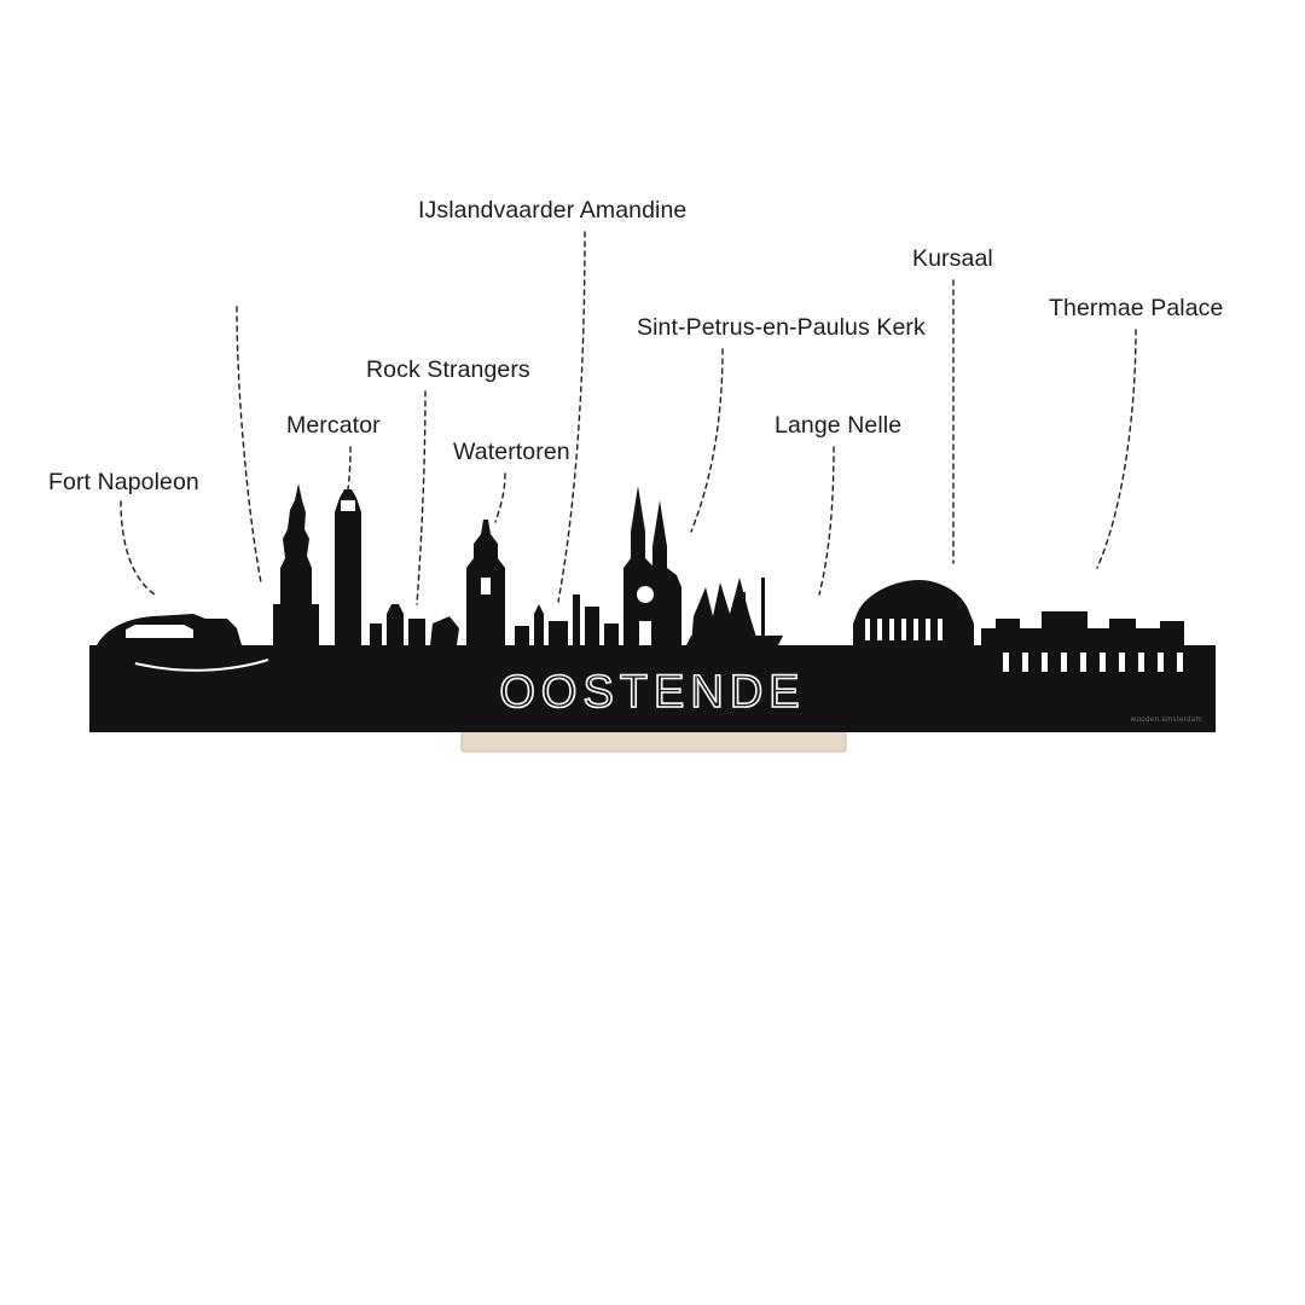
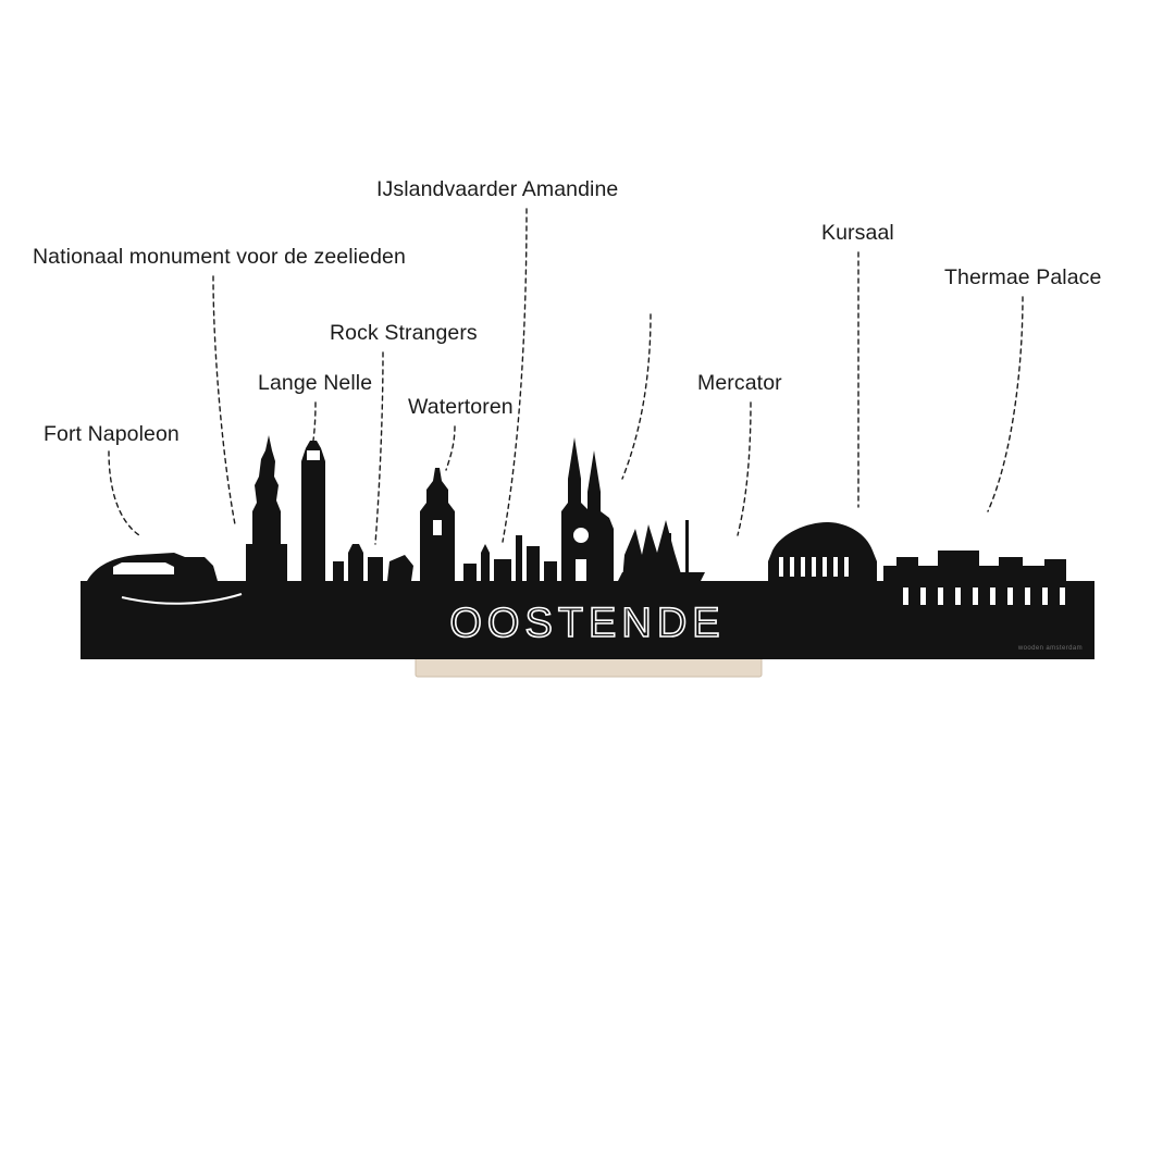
  Fort Napoleon
+ Nationaal monument voor de zeelieden
- Mercator
+ Lange Nelle
  Rock Strangers
  Watertoren
  IJslandvaarder Amandine
- Sint-Petrus-en-Paulus Kerk
- Lange Nelle
+ Mercator
  Kursaal
  Thermae Palace
  OOSTENDE
